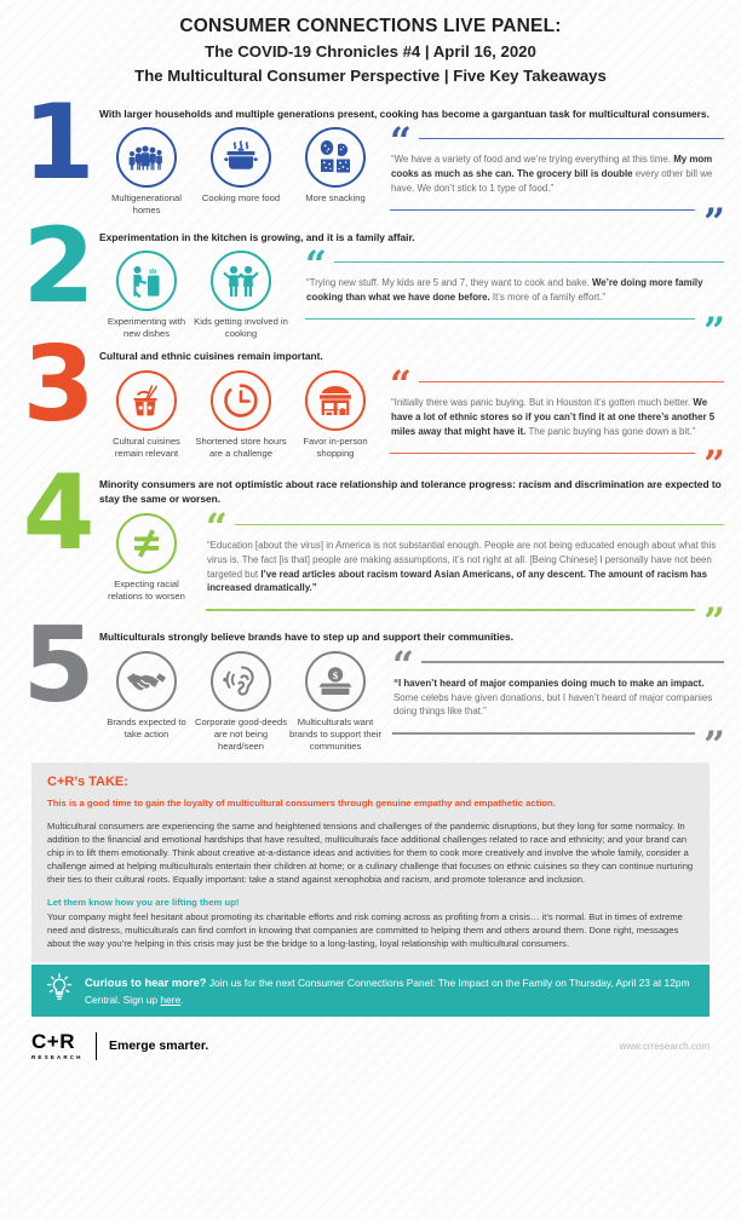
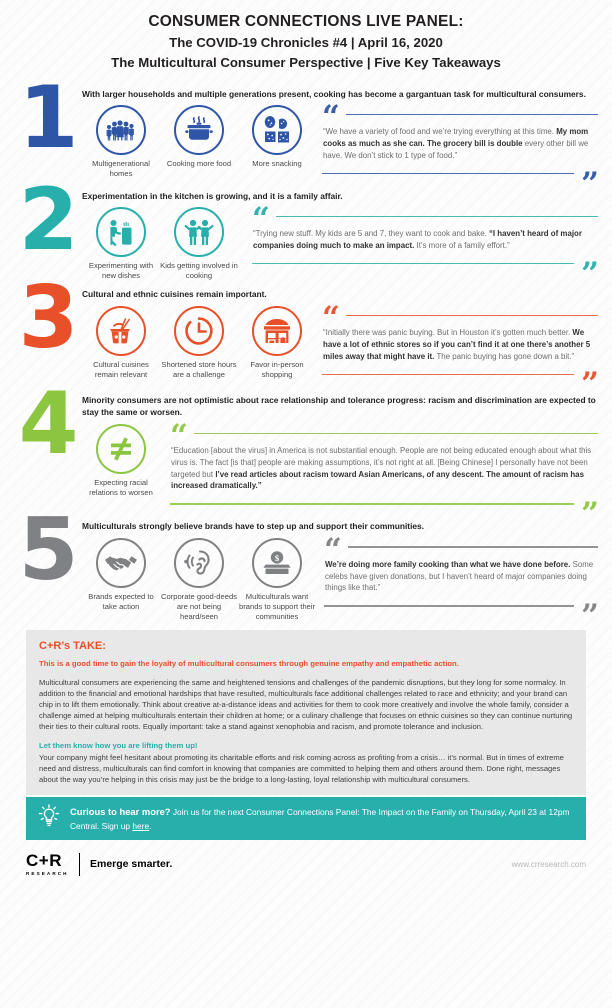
  CONSUMER CONNECTIONS LIVE PANEL:
  The COVID-19 Chronicles #4 | April 16, 2020
  The Multicultural Consumer Perspective | Five Key Takeaways
  1
  With larger households and multiple generations present, cooking has become a gargantuan task for multicultural consumers.
  Multigenerational homes
  Cooking more food
  More snacking
  “
  “We have a variety of food and we’re trying everything at this time. My mom cooks as much as she can. The grocery bill is double every other bill we have. We don’t stick to 1 type of food.”
  ”
  2
  Experimentation in the kitchen is growing, and it is a family affair.
  Experimenting with new dishes
  Kids getting involved in cooking
  “
- “Trying new stuff. My kids are 5 and 7, they want to cook and bake. We’re doing more family cooking than what we have done before. It’s more of a family effort.”
+ “Trying new stuff. My kids are 5 and 7, they want to cook and bake. “I haven’t heard of major companies doing much to make an impact. It’s more of a family effort.”
  ”
  3
  Cultural and ethnic cuisines remain important.
  Cultural cuisines remain relevant
  Shortened store hours are a challenge
  Favor in-person shopping
  “
  “Initially there was panic buying. But in Houston it’s gotten much better. We have a lot of ethnic stores so if you can’t find it at one there’s another 5 miles away that might have it. The panic buying has gone down a bit.”
  ”
  4
  Minority consumers are not optimistic about race relationship and tolerance progress: racism and discrimination are expected to stay the same or worsen.
  Expecting racial relations to worsen
  “
  “Education [about the virus] in America is not substantial enough. People are not being educated enough about what this virus is. The fact [is that] people are making assumptions, it’s not right at all. [Being Chinese] I personally have not been targeted but I’ve read articles about racism toward Asian Americans, of any descent. The amount of racism has increased dramatically.”
  ”
  5
  Multiculturals strongly believe brands have to step up and support their communities.
  Brands expected to take action
  Corporate good-deeds are not being heard/seen
  $
  Multiculturals want brands to support their communities
  “
- “I haven’t heard of major companies doing much to make an impact. Some celebs have given donations, but I haven’t heard of major companies doing things like that.”
+ We’re doing more family cooking than what we have done before. Some celebs have given donations, but I haven’t heard of major companies doing things like that.”
  ”
  C+R’s TAKE:
  This is a good time to gain the loyalty of multicultural consumers through genuine empathy and empathetic action.
  Multicultural consumers are experiencing the same and heightened tensions and challenges of the pandemic disruptions, but they long for some normalcy. In addition to the financial and emotional hardships that have resulted, multiculturals face additional challenges related to race and ethnicity; and your brand can chip in to lift them emotionally. Think about creative at-a-distance ideas and activities for them to cook more creatively and involve the whole family, consider a challenge aimed at helping multiculturals entertain their children at home; or a culinary challenge that focuses on ethnic cuisines so they can continue nurturing their ties to their cultural roots. Equally important: take a stand against xenophobia and racism, and promote tolerance and inclusion.
  Let them know how you are lifting them up!
  Your company might feel hesitant about promoting its charitable efforts and risk coming across as profiting from a crisis… it’s normal. But in times of extreme need and distress, multiculturals can find comfort in knowing that companies are committed to helping them and others around them. Done right, messages about the way you’re helping in this crisis may just be the bridge to a long-lasting, loyal relationship with multicultural consumers.
  Curious to hear more? Join us for the next Consumer Connections Panel: The Impact on the Family on Thursday, April 23 at 12pm Central. Sign up here.
  C+R
  Emerge smarter.
  www.crresearch.com
